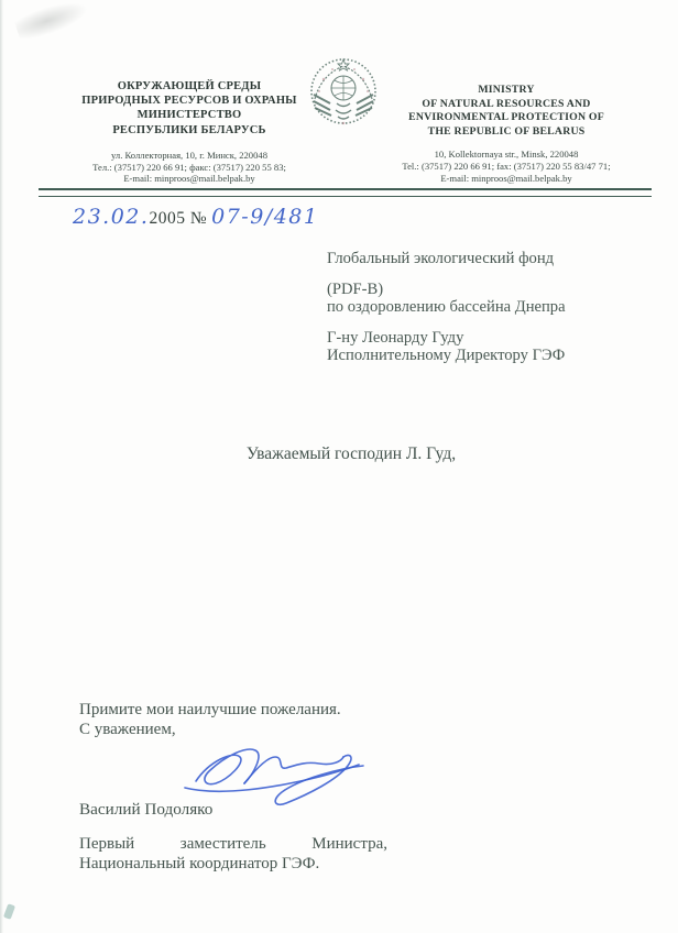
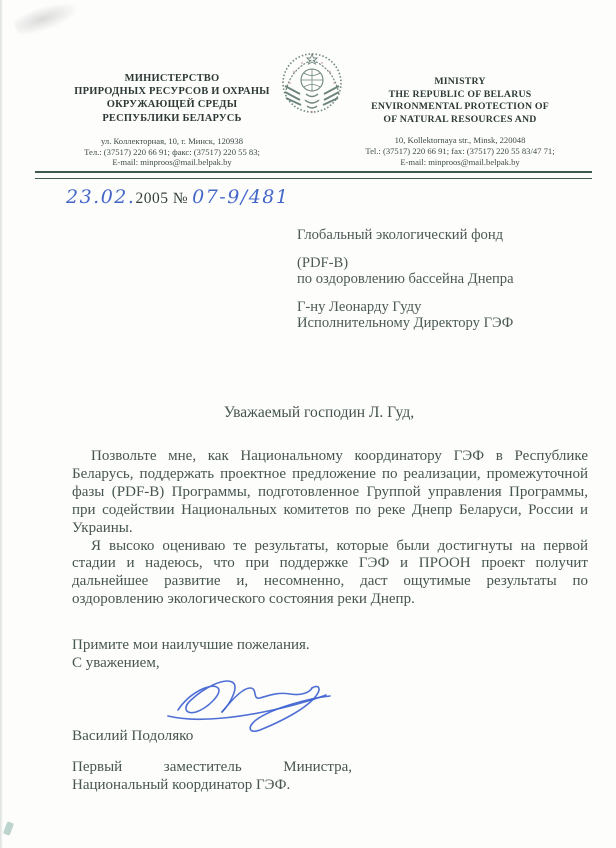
- ОКРУЖАЮЩЕЙ СРЕДЫ
+ МИНИСТЕРСТВО
  ПРИРОДНЫХ РЕСУРСОВ И ОХРАНЫ
- МИНИСТЕРСТВО
+ ОКРУЖАЮЩЕЙ СРЕДЫ
  РЕСПУБЛИКИ БЕЛАРУСЬ
- ул. Коллекторная, 10, г. Минск, 220048
+ ул. Коллекторная, 10, г. Минск, 120938
  Тел.: (37517) 220 66 91; факс: (37517) 220 55 83;
  E-mail: minproos@mail.belpak.by
  MINISTRY
- OF NATURAL RESOURCES AND
+ THE REPUBLIC OF BELARUS
  ENVIRONMENTAL PROTECTION OF
- THE REPUBLIC OF BELARUS
+ OF NATURAL RESOURCES AND
  10, Kollektornaya str., Minsk, 220048
  Tel.: (37517) 220 66 91; fax: (37517) 220 55 83/47 71;
  E-mail: minproos@mail.belpak.by
  23.02.2005 № 07-9/481
  Глобальный экологический фонд
  (PDF-B)
  по оздоровлению бассейна Днепра
  Г-ну Леонарду Гуду
  Исполнительному Директору ГЭФ
  Уважаемый господин Л. Гуд,
+ Позвольте мне, как Национальному координатору ГЭФ в Республике Беларусь, поддержать проектное предложение по реализации, промежуточной фазы (PDF-B) Программы, подготовленное Группой управления Программы, при содействии Национальных комитетов по реке Днепр Беларуси, России и Украины.
+ Я высоко оцениваю те результаты, которые были достигнуты на первой стадии и надеюсь, что при поддержке ГЭФ и ПРООН проект получит дальнейшее развитие и, несомненно, даст ощутимые результаты по оздоровлению экологического состояния реки Днепр.
  Примите мои наилучшие пожелания.
  С уважением,
  Василий Подоляко
  Первый заместитель Министра, Национальный координатор ГЭФ.
